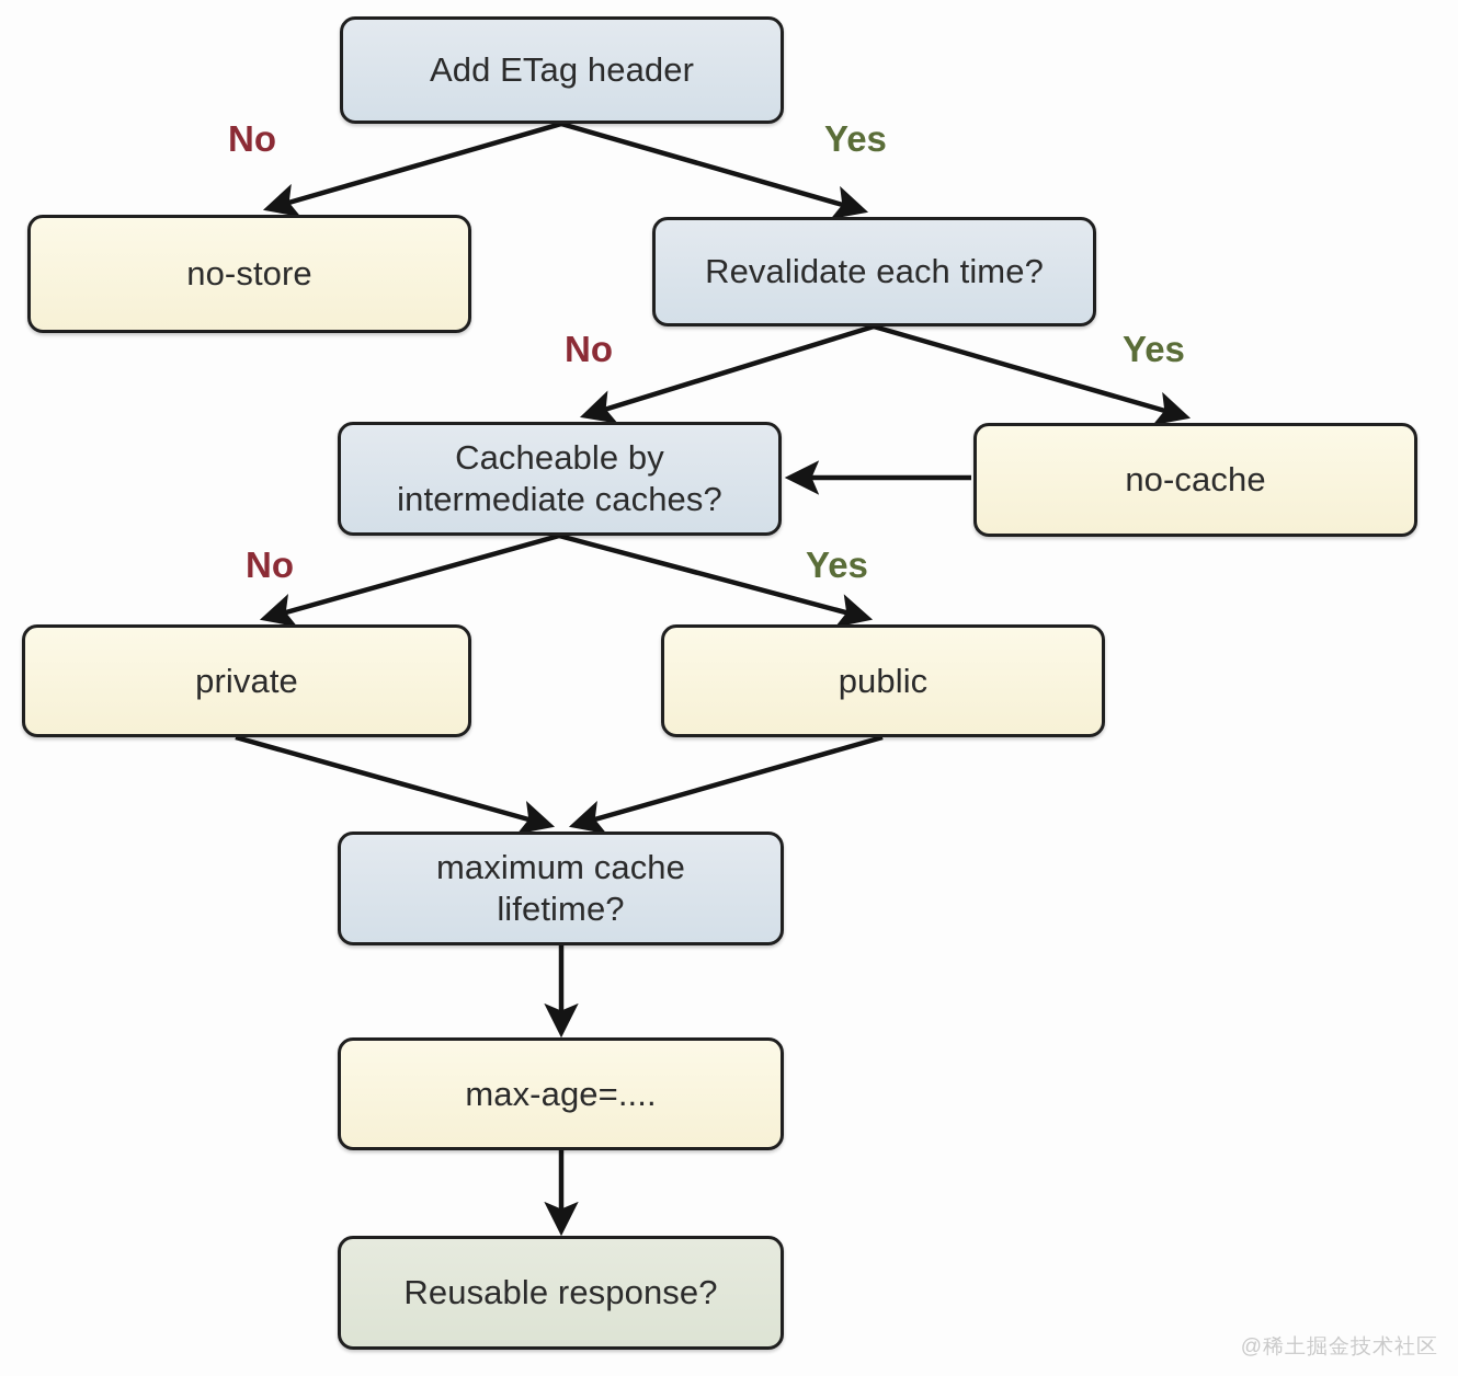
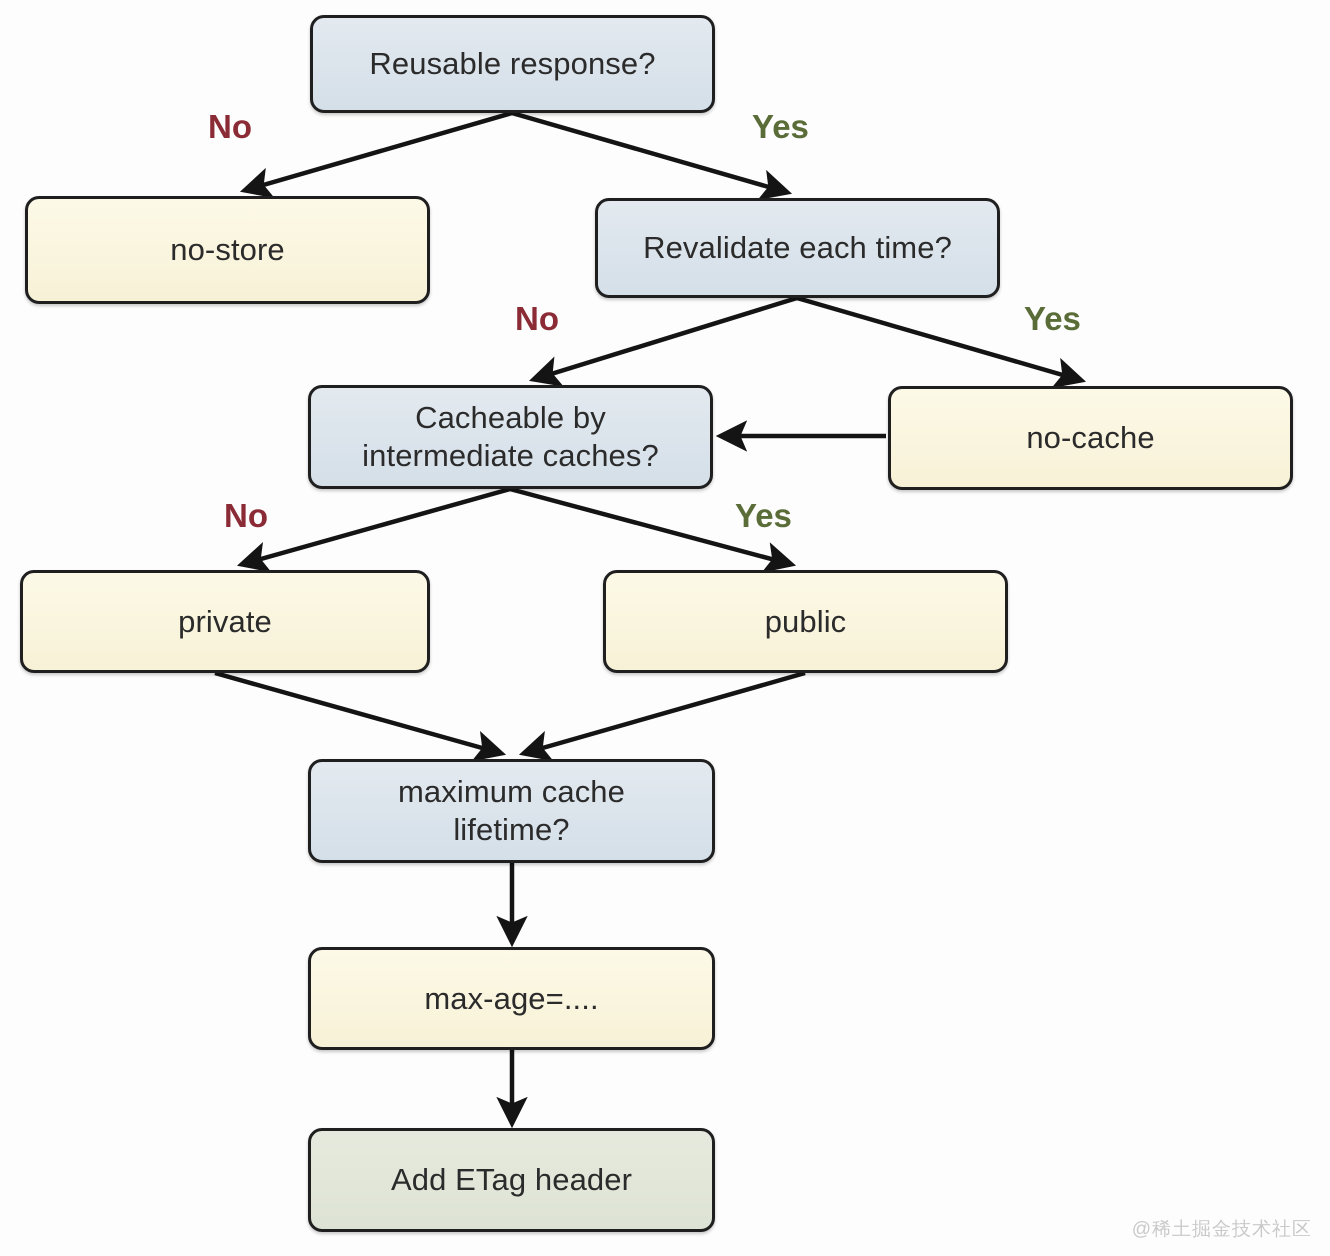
- Add ETag header
+ Reusable response?
  no-store
  Revalidate each time?
  Cacheable by
  intermediate caches?
  no-cache
  private
  public
  maximum cache
  lifetime?
  max-age=....
- Reusable response?
+ Add ETag header
  No
  Yes
  No
  Yes
  No
  Yes
  @稀土掘金技术社区
